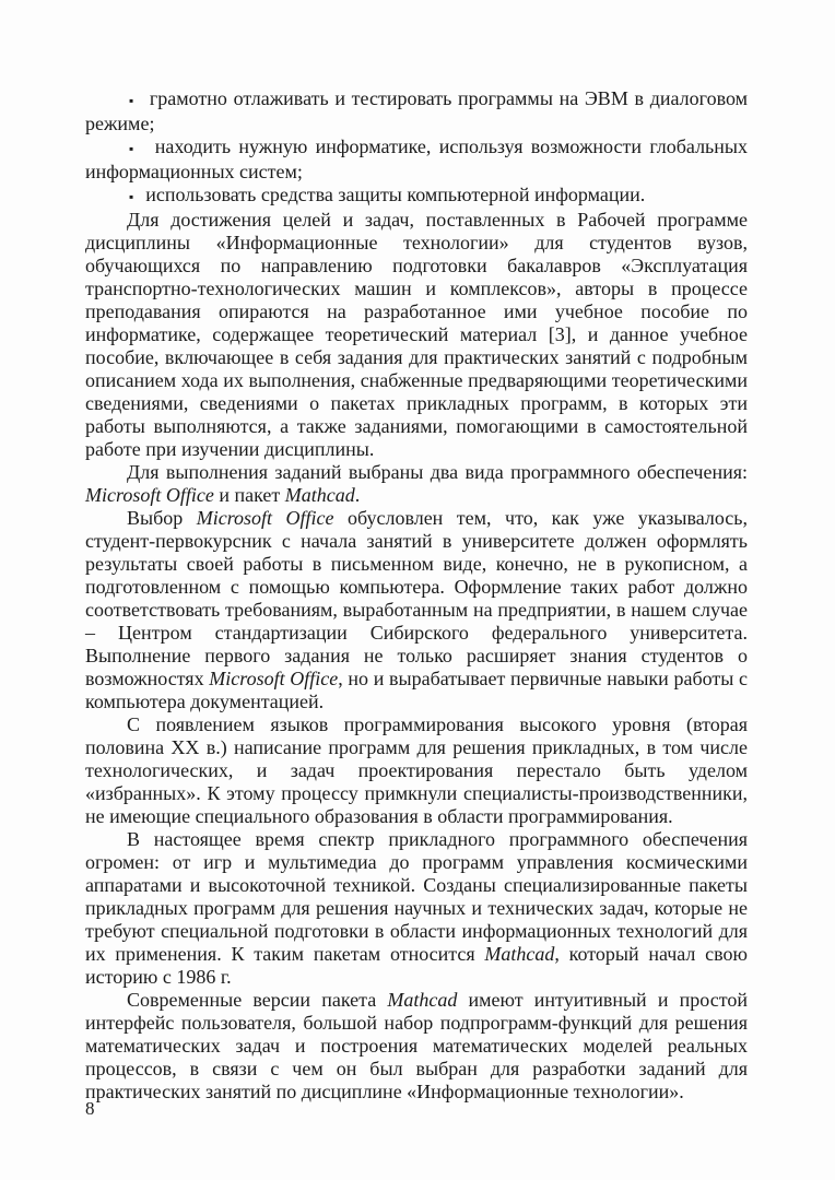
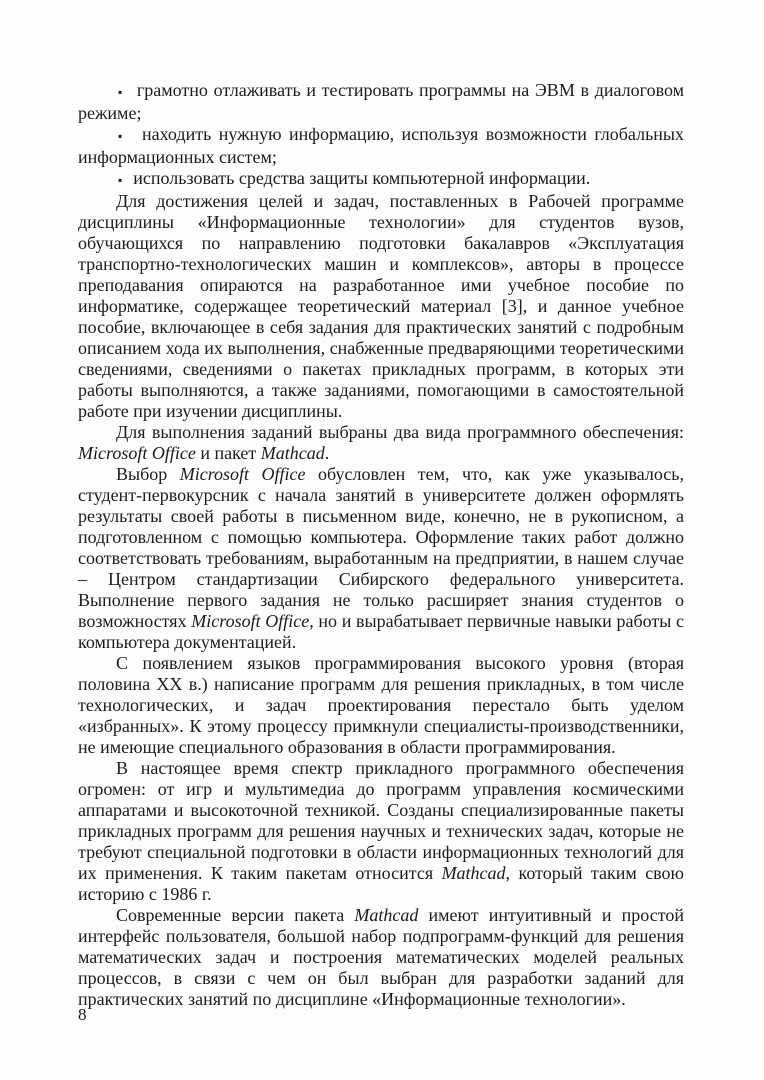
  ▪ грамотно отлаживать и тестировать программы на ЭВМ в диалоговом режиме;
- ▪ находить нужную информатике, используя возможности глобальных информационных систем;
+ ▪ находить нужную информацию, используя возможности глобальных информационных систем;
  ▪ использовать средства защиты компьютерной информации.
  Для достижения целей и задач, поставленных в Рабочей программе дисциплины «Информационные технологии» для студентов вузов, обучающихся по направлению подготовки бакалавров «Эксплуатация транспортно-технологических машин и комплексов», авторы в процессе преподавания опираются на разработанное ими учебное пособие по информатике, содержащее теоретический материал [3], и данное учебное пособие, включающее в себя задания для практических занятий с подробным описанием хода их выполнения, снабженные предваряющими теоретическими сведениями, сведениями о пакетах прикладных программ, в которых эти работы выполняются, а также заданиями, помогающими в самостоятельной работе при изучении дисциплины.
  Для выполнения заданий выбраны два вида программного обеспечения: Microsoft Office и пакет Mathcad.
  Выбор Microsoft Office обусловлен тем, что, как уже указывалось, студент-первокурсник с начала занятий в университете должен оформлять результаты своей работы в письменном виде, конечно, не в рукописном, а подготовленном с помощью компьютера. Оформление таких работ должно соответствовать требованиям, выработанным на предприятии, в нашем случае – Центром стандартизации Сибирского федерального университета. Выполнение первого задания не только расширяет знания студентов о возможностях Microsoft Office, но и вырабатывает первичные навыки работы с компьютера документацией.
  С появлением языков программирования высокого уровня (вторая половина XX в.) написание программ для решения прикладных, в том числе технологических, и задач проектирования перестало быть уделом «избранных». К этому процессу примкнули специалисты-производственники, не имеющие специального образования в области программирования.
- В настоящее время спектр прикладного программного обеспечения огромен: от игр и мультимедиа до программ управления космическими аппаратами и высокоточной техникой. Созданы специализированные пакеты прикладных программ для решения научных и технических задач, которые не требуют специальной подготовки в области информационных технологий для их применения. К таким пакетам относится Mathcad, который начал свою историю с 1986 г.
+ В настоящее время спектр прикладного программного обеспечения огромен: от игр и мультимедиа до программ управления космическими аппаратами и высокоточной техникой. Созданы специализированные пакеты прикладных программ для решения научных и технических задач, которые не требуют специальной подготовки в области информационных технологий для их применения. К таким пакетам относится Mathcad, который таким свою историю с 1986 г.
  Современные версии пакета Mathcad имеют интуитивный и простой интерфейс пользователя, большой набор подпрограмм-функций для решения математических задач и построения математических моделей реальных процессов, в связи с чем он был выбран для разработки заданий для практических занятий по дисциплине «Информационные технологии».
  8
